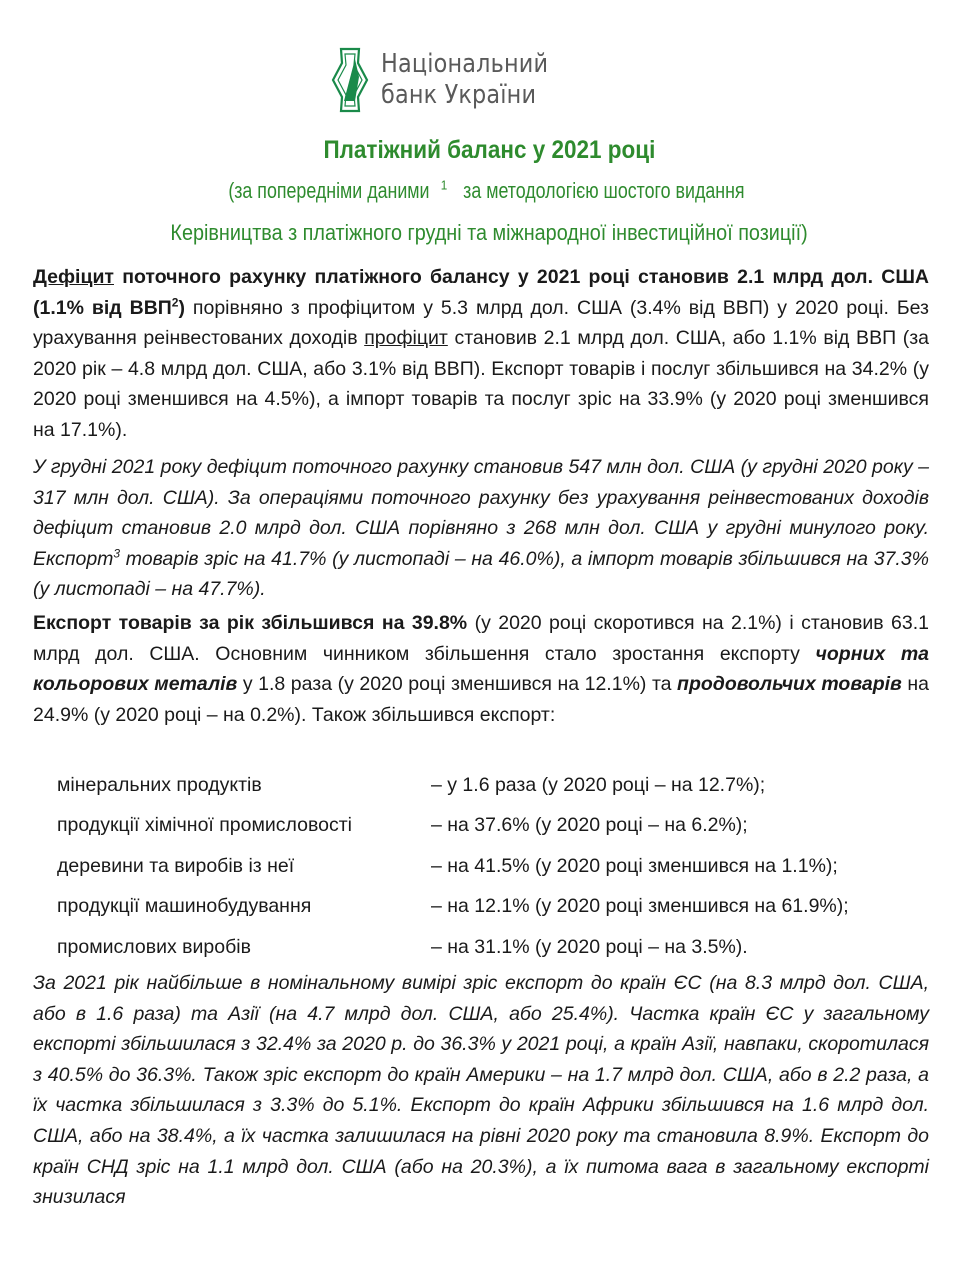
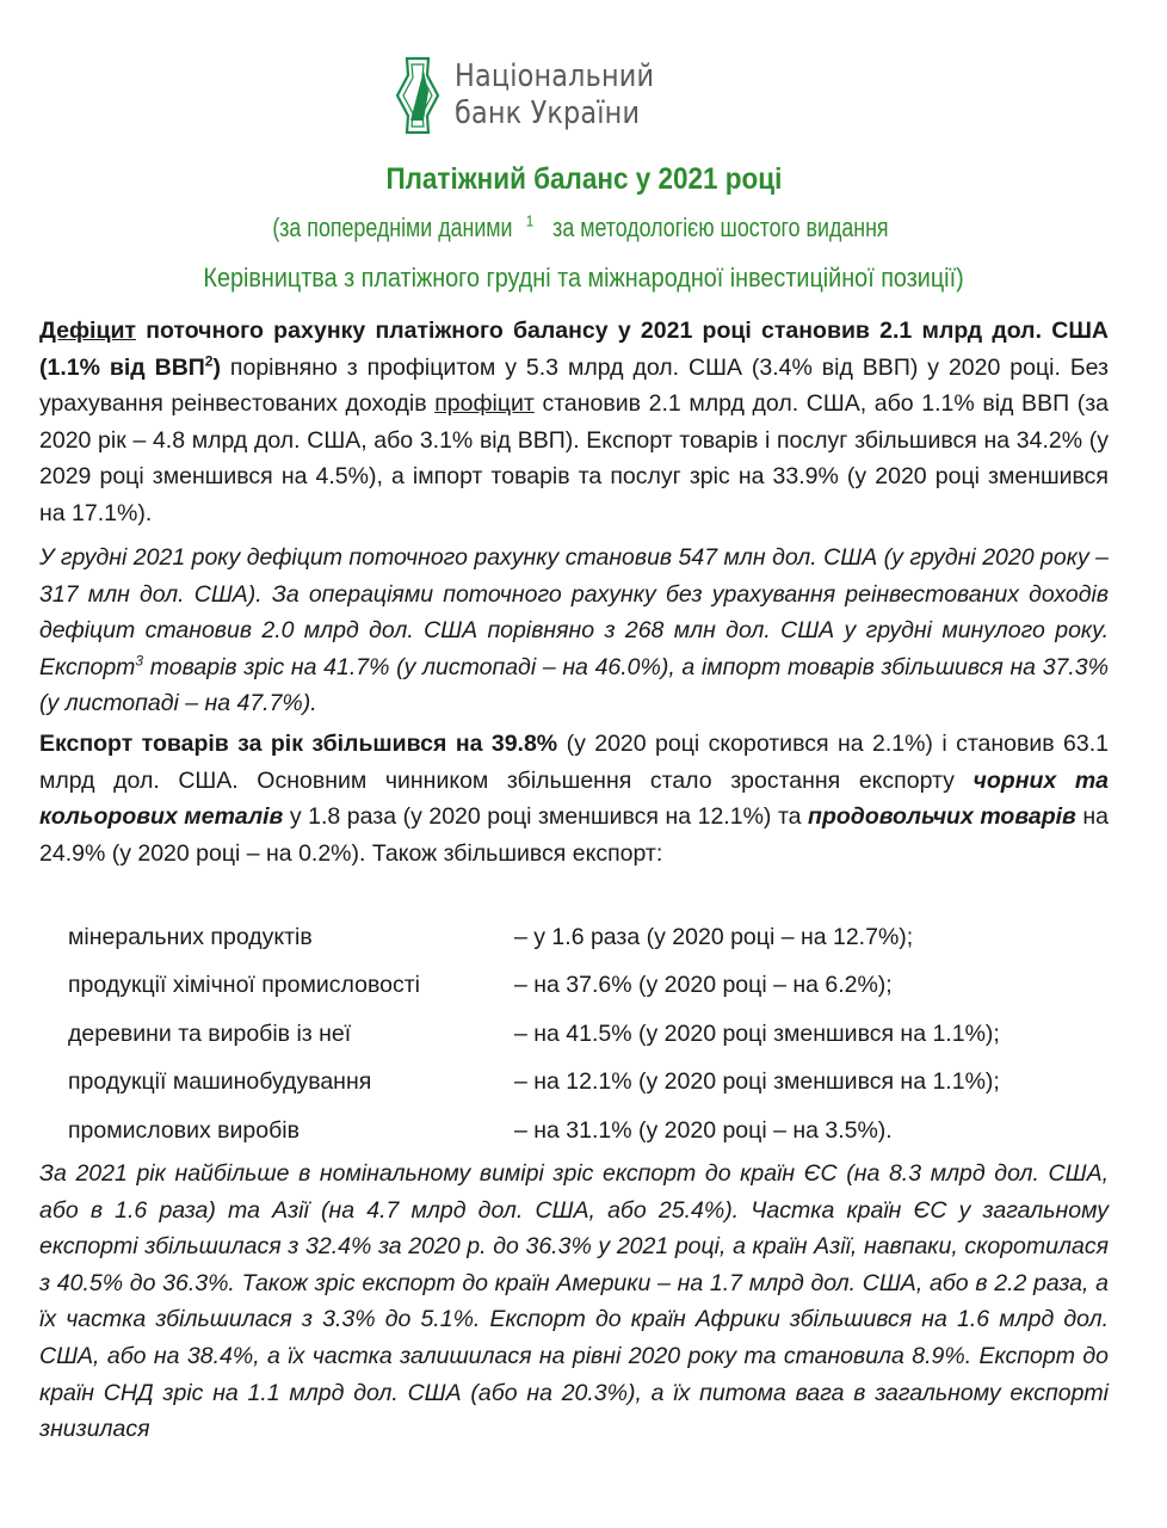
  Національний
  банк України
  Платіжний баланс у 2021 році
  (за попередніми даними 1 за методологією шостого видання
  Керівництва з платіжного грудні та міжнародної інвестиційної позиції)
- Дефіцит поточного рахунку платіжного балансу у 2021 році становив 2.1 млрд дол. США (1.1% від ВВП2) порівняно з профіцитом у 5.3 млрд дол. США (3.4% від ВВП) у 2020 році. Без урахування реінвестованих доходів профіцит становив 2.1 млрд дол. США, або 1.1% від ВВП (за 2020 рік – 4.8 млрд дол. США, або 3.1% від ВВП). Експорт товарів і послуг збільшився на 34.2% (у 2020 році зменшився на 4.5%), а імпорт товарів та послуг зріс на 33.9% (у 2020 році зменшився на 17.1%).
+ Дефіцит поточного рахунку платіжного балансу у 2021 році становив 2.1 млрд дол. США (1.1% від ВВП2) порівняно з профіцитом у 5.3 млрд дол. США (3.4% від ВВП) у 2020 році. Без урахування реінвестованих доходів профіцит становив 2.1 млрд дол. США, або 1.1% від ВВП (за 2020 рік – 4.8 млрд дол. США, або 3.1% від ВВП). Експорт товарів і послуг збільшився на 34.2% (у 2029 році зменшився на 4.5%), а імпорт товарів та послуг зріс на 33.9% (у 2020 році зменшився на 17.1%).
  У грудні 2021 року дефіцит поточного рахунку становив 547 млн дол. США (у грудні 2020 року – 317 млн дол. США). За операціями поточного рахунку без урахування реінвестованих доходів дефіцит становив 2.0 млрд дол. США порівняно з 268 млн дол. США у грудні минулого року. Експорт3 товарів зріс на 41.7% (у листопаді – на 46.0%), а імпорт товарів збільшився на 37.3% (у листопаді – на 47.7%).
  Експорт товарів за рік збільшився на 39.8% (у 2020 році скоротився на 2.1%) і становив 63.1 млрд дол. США. Основним чинником збільшення стало зростання експорту чорних та кольорових металів у 1.8 раза (у 2020 році зменшився на 12.1%) та продовольчих товарів на 24.9% (у 2020 році – на 0.2%). Також збільшився експорт:
  мінеральних продуктів
  – у 1.6 раза (у 2020 році – на 12.7%);
  продукції хімічної промисловості
  – на 37.6% (у 2020 році – на 6.2%);
  деревини та виробів із неї
  – на 41.5% (у 2020 році зменшився на 1.1%);
  продукції машинобудування
- – на 12.1% (у 2020 році зменшився на 61.9%);
+ – на 12.1% (у 2020 році зменшився на 1.1%);
  промислових виробів
  – на 31.1% (у 2020 році – на 3.5%).
  За 2021 рік найбільше в номінальному вимірі зріс експорт до країн ЄС (на 8.3 млрд дол. США, або в 1.6 раза) та Азії (на 4.7 млрд дол. США, або 25.4%). Частка країн ЄС у загальному експорті збільшилася з 32.4% за 2020 р. до 36.3% у 2021 році, а країн Азії, навпаки, скоротилася з 40.5% до 36.3%. Також зріс експорт до країн Америки – на 1.7 млрд дол. США, або в 2.2 раза, а їх частка збільшилася з 3.3% до 5.1%. Експорт до країн Африки збільшився на 1.6 млрд дол. США, або на 38.4%, а їх частка залишилася на рівні 2020 року та становила 8.9%. Експорт до країн СНД зріс на 1.1 млрд дол. США (або на 20.3%), а їх питома вага в загальному експорті знизилася
